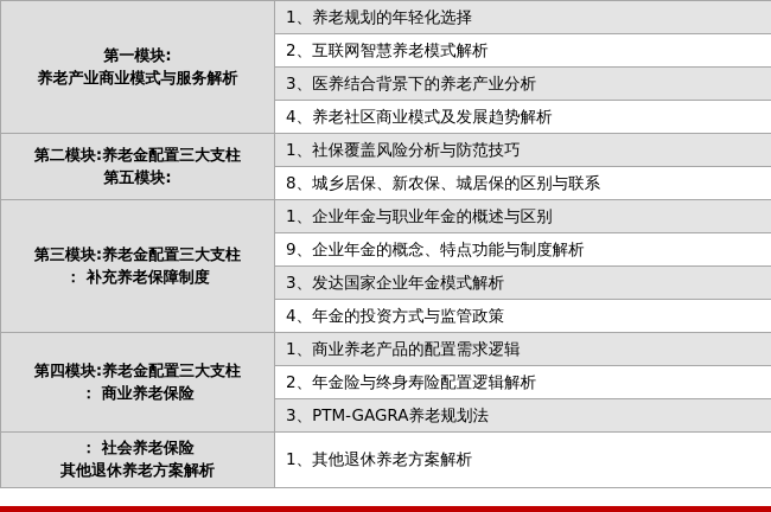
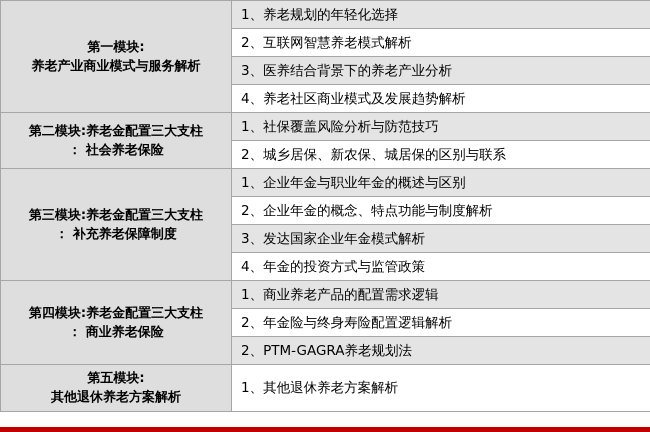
  第一模块: 养老产业商业模式与服务解析	1、养老规划的年轻化选择
  2、互联网智慧养老模式解析
  3、医养结合背景下的养老产业分析
  4、养老社区商业模式及发展趋势解析
- 第二模块:养老金配置三大支柱 第五模块:	1、社保覆盖风险分析与防范技巧
+ 第二模块:养老金配置三大支柱 ： 社会养老保险	1、社保覆盖风险分析与防范技巧
- 8、城乡居保、新农保、城居保的区别与联系
+ 2、城乡居保、新农保、城居保的区别与联系
  第三模块:养老金配置三大支柱 ： 补充养老保障制度	1、企业年金与职业年金的概述与区别
- 9、企业年金的概念、特点功能与制度解析
+ 2、企业年金的概念、特点功能与制度解析
  3、发达国家企业年金模式解析
  4、年金的投资方式与监管政策
  第四模块:养老金配置三大支柱 ： 商业养老保险	1、商业养老产品的配置需求逻辑
  2、年金险与终身寿险配置逻辑解析
- 3、PTM-GAGRA养老规划法
+ 2、PTM-GAGRA养老规划法
- ： 社会养老保险 其他退休养老方案解析	1、其他退休养老方案解析
+ 第五模块: 其他退休养老方案解析	1、其他退休养老方案解析
